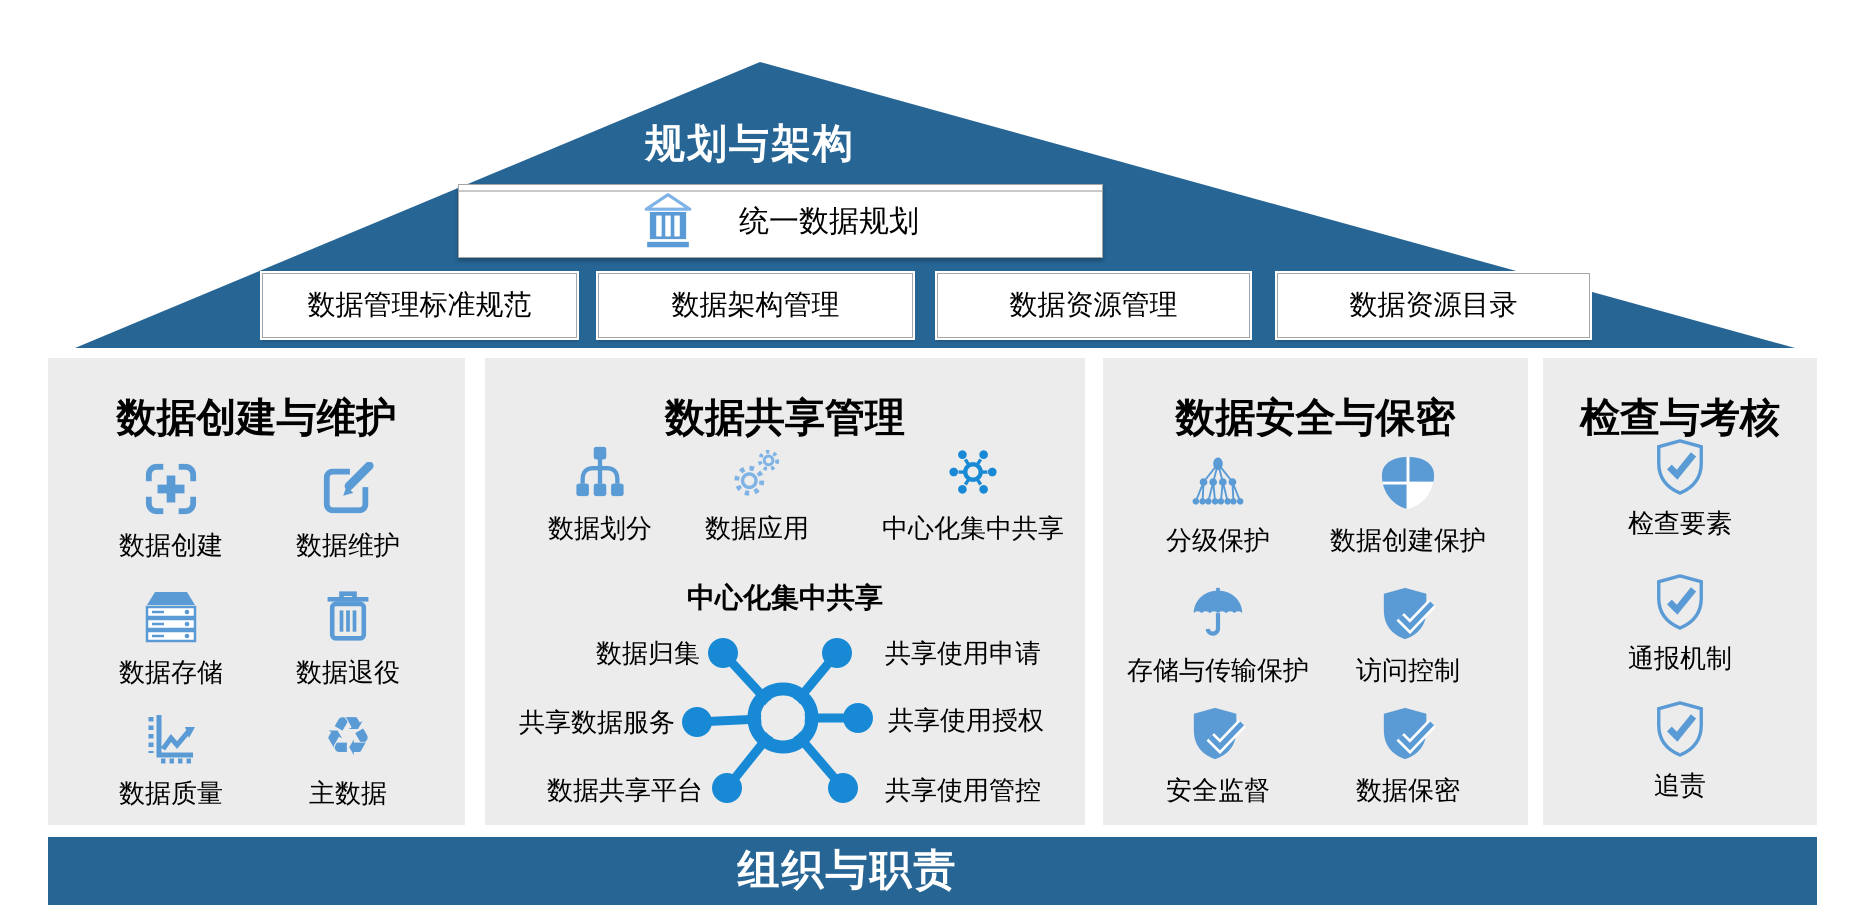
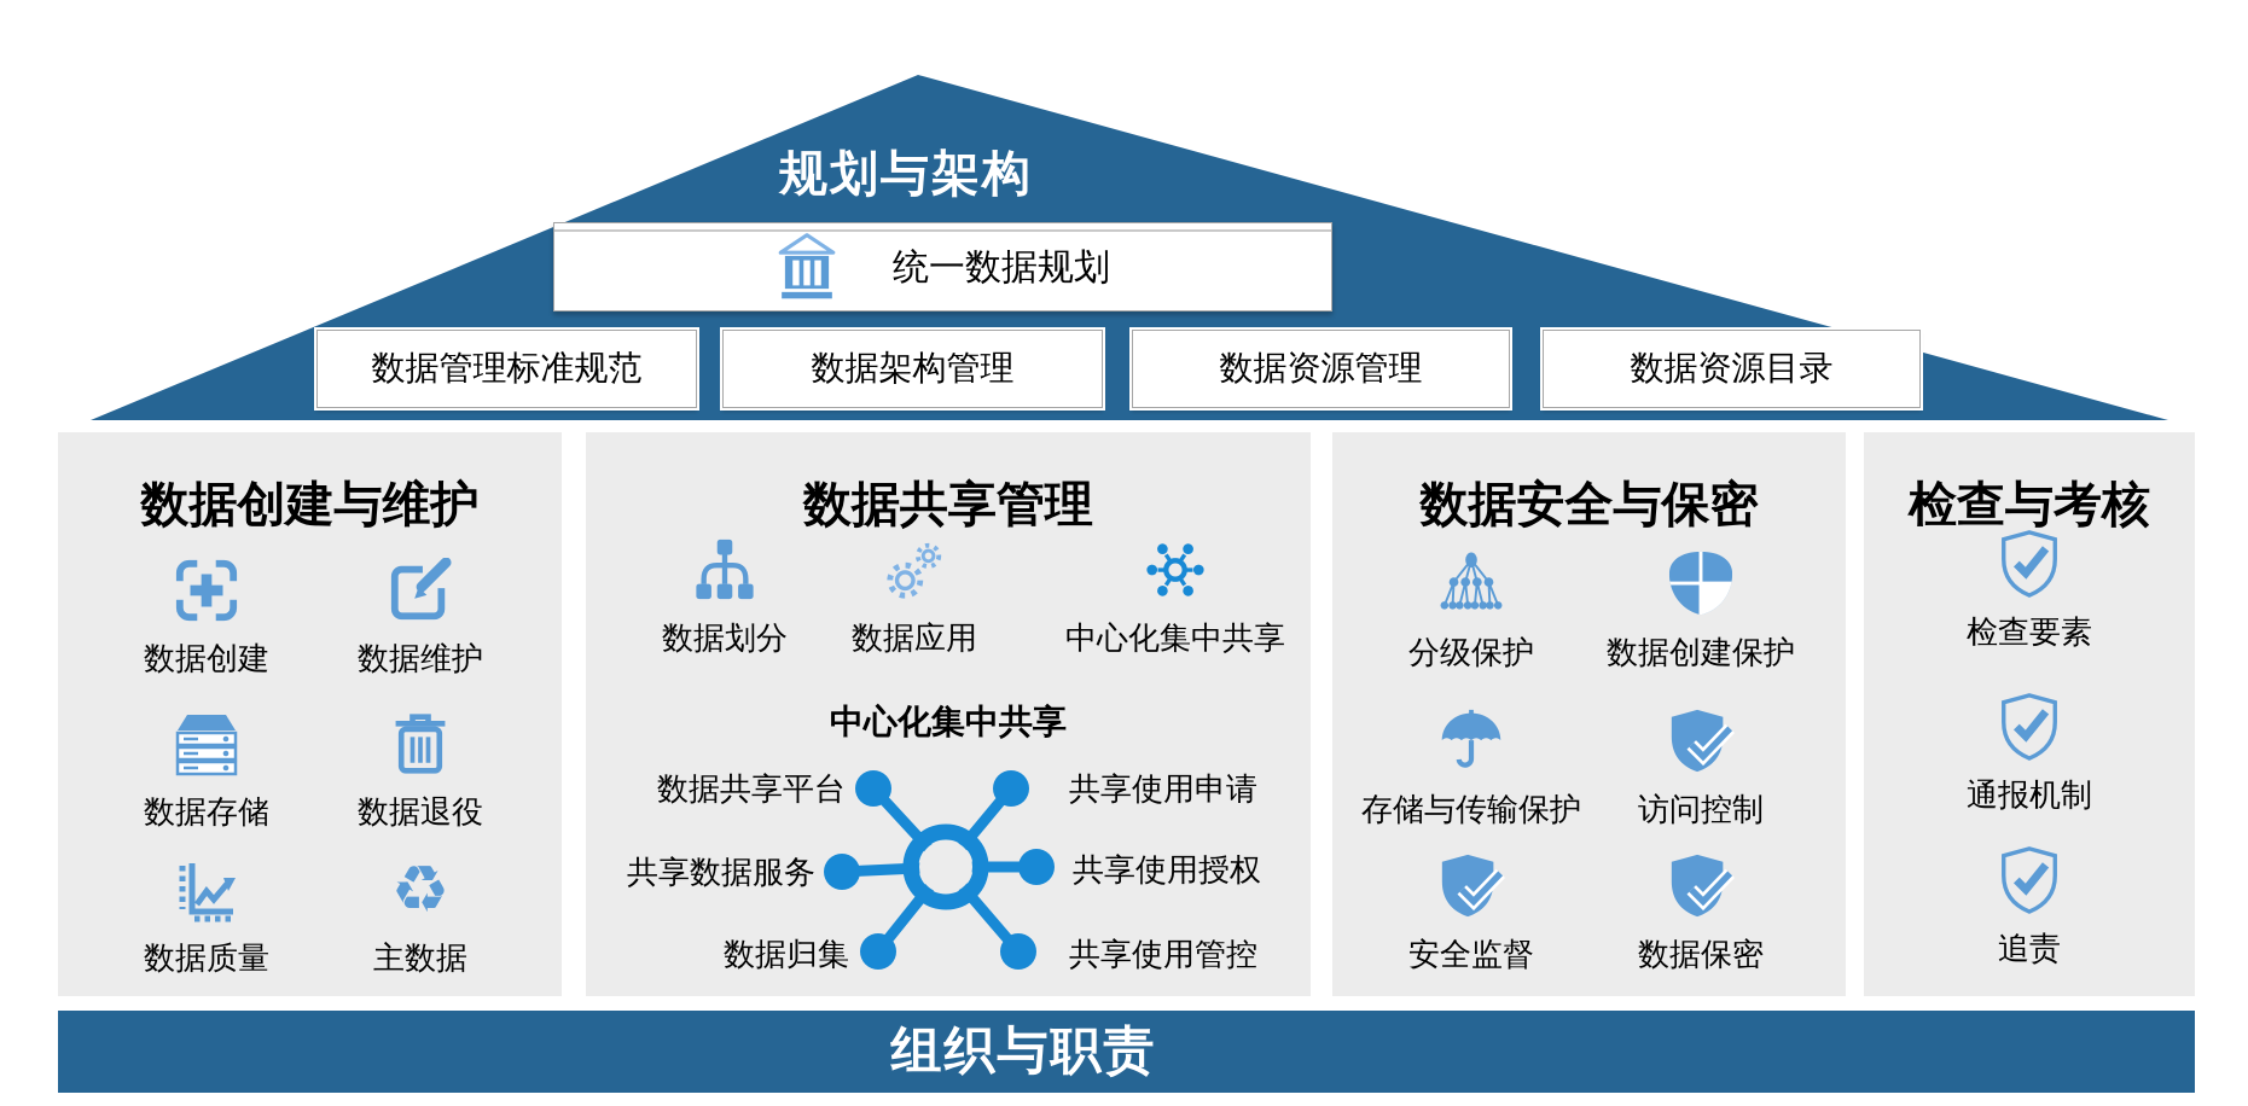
  规划与架构
  统一数据规划
  数据管理标准规范
  数据架构管理
  数据资源管理
  数据资源目录
  数据创建与维护
  数据创建
  数据维护
  数据存储
  数据退役
  数据质量
  ♻
  主数据
  数据共享管理
  数据划分
  数据应用
  中心化集中共享
  中心化集中共享
- 数据归集
+ 数据共享平台
  共享数据服务
- 数据共享平台
+ 数据归集
  共享使用申请
  共享使用授权
  共享使用管控
  数据安全与保密
  分级保护
  数据创建保护
  存储与传输保护
  访问控制
  安全监督
  数据保密
  检查与考核
  检查要素
  通报机制
  追责
  组织与职责
